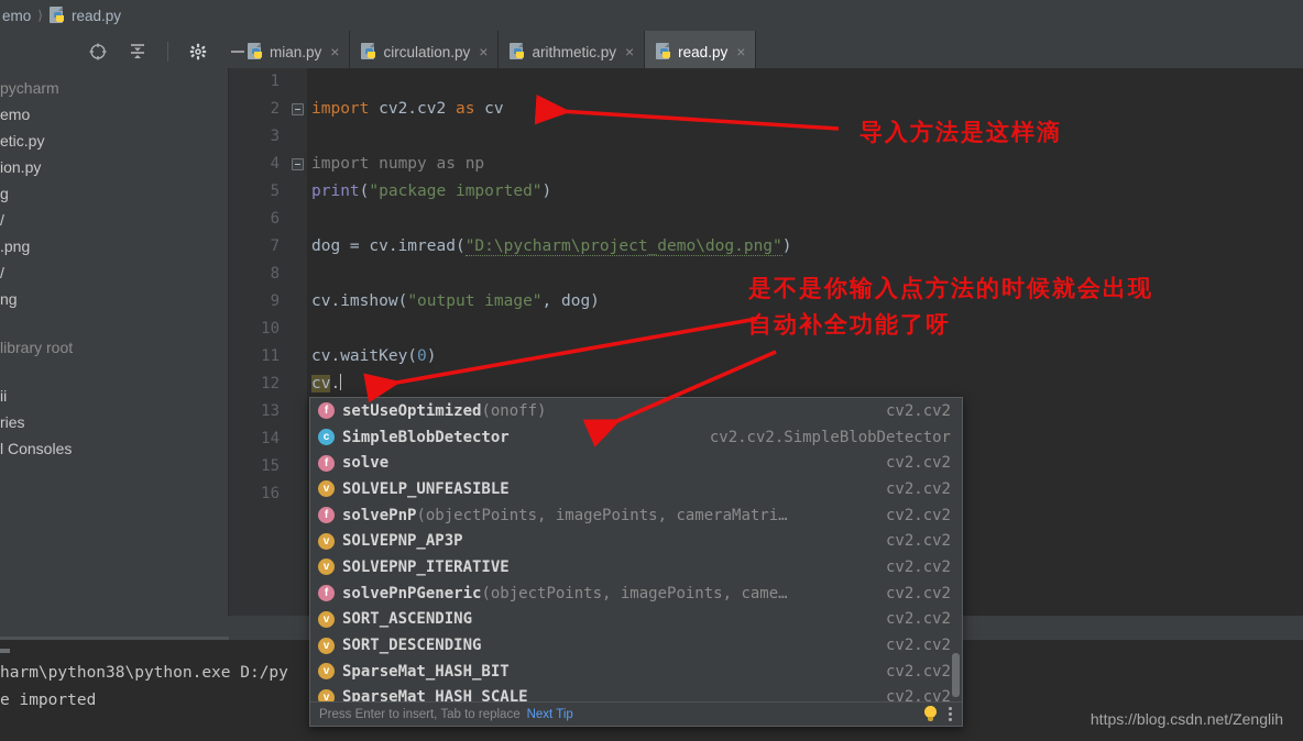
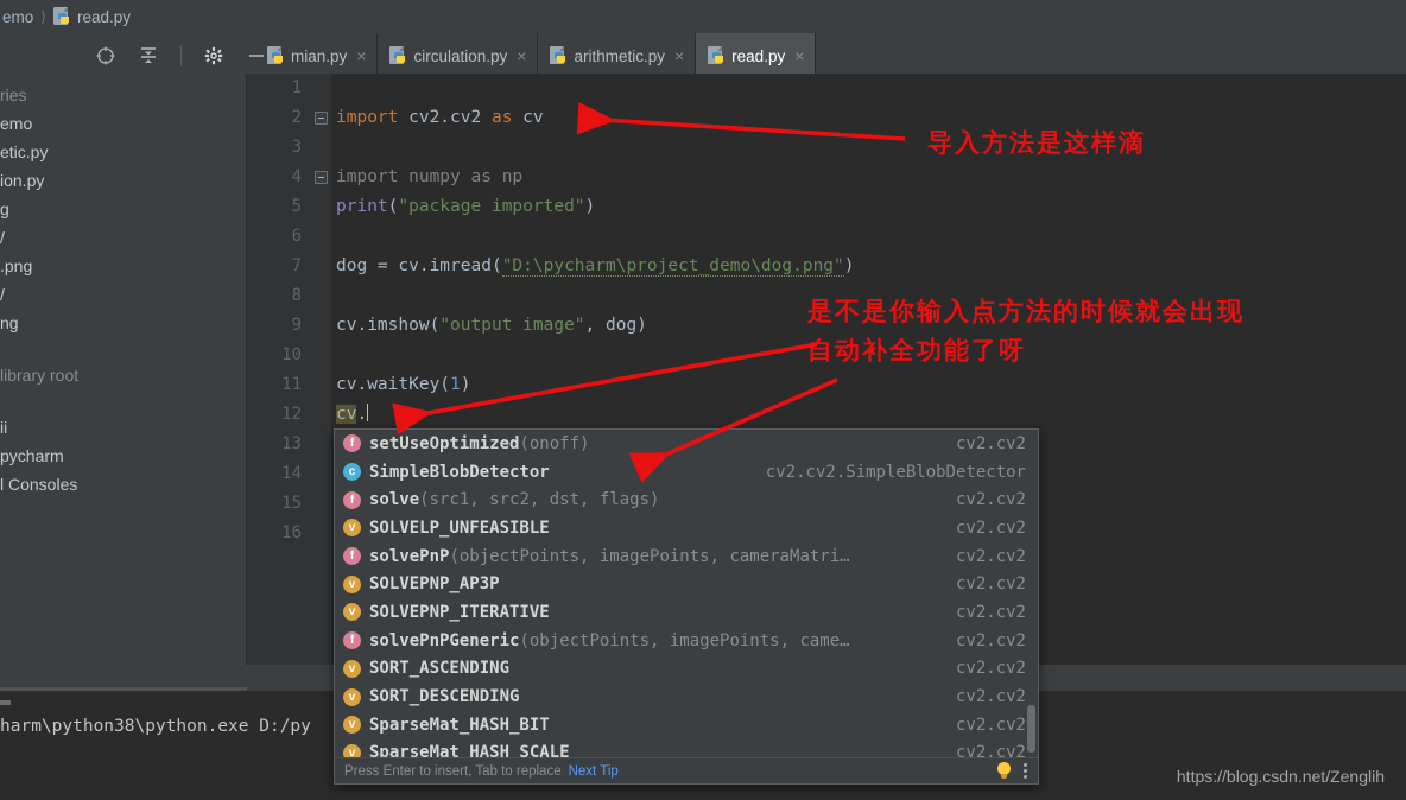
  emo
  ⟩
  read.py
  mian.py
  ×
  circulation.py
  ×
  arithmetic.py
  ×
  read.py
  ×
- pycharm
+ ries
  emo
  etic.py
  ion.py
  g
  /
  .png
  /
  ng
  library root
  ii
- ries
+ pycharm
  l Consoles
  1
  2
  3
  4
  5
  6
  7
  8
  9
  10
  11
  12
  13
  14
  15
  16
  import cv2.cv2 as cv
  import numpy as np
  print("package imported")
  dog = cv.imread("D:\pycharm\project_demo\dog.png")
  cv.imshow("output image", dog)
- cv.waitKey(0)
+ cv.waitKey(1)
  cv.
  harm\python38\python.exe D:/py
- e imported
  f
  setUseOptimized
  (onoff)
  cv2.cv2
  c
  SimpleBlobDetector
  cv2.cv2.SimpleBlobDetector
  f
  solve
+ (src1, src2, dst, flags)
  cv2.cv2
  v
  SOLVELP_UNFEASIBLE
  cv2.cv2
  f
  solvePnP
  (objectPoints, imagePoints, cameraMatri…
  cv2.cv2
  v
  SOLVEPNP_AP3P
  cv2.cv2
  v
  SOLVEPNP_ITERATIVE
  cv2.cv2
  f
  solvePnPGeneric
  (objectPoints, imagePoints, came…
  cv2.cv2
  v
  SORT_ASCENDING
  cv2.cv2
  v
  SORT_DESCENDING
  cv2.cv2
  v
  SparseMat_HASH_BIT
  cv2.cv2
  v
  SparseMat_HASH_SCALE
  cv2.cv2
  Press Enter to insert, Tab to replace
  Next Tip
  导入方法是这样滴
  是不是你输入点方法的时候就会出现
  自动补全功能了呀
  https://blog.csdn.net/Zenglih
